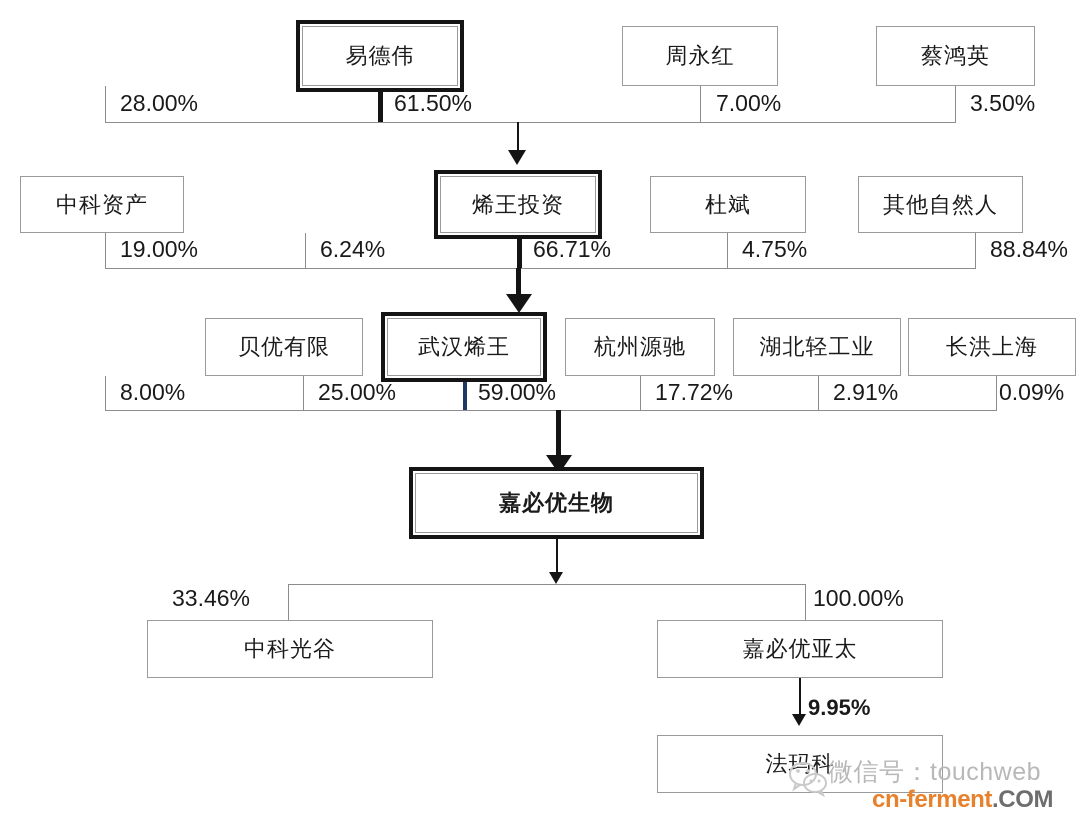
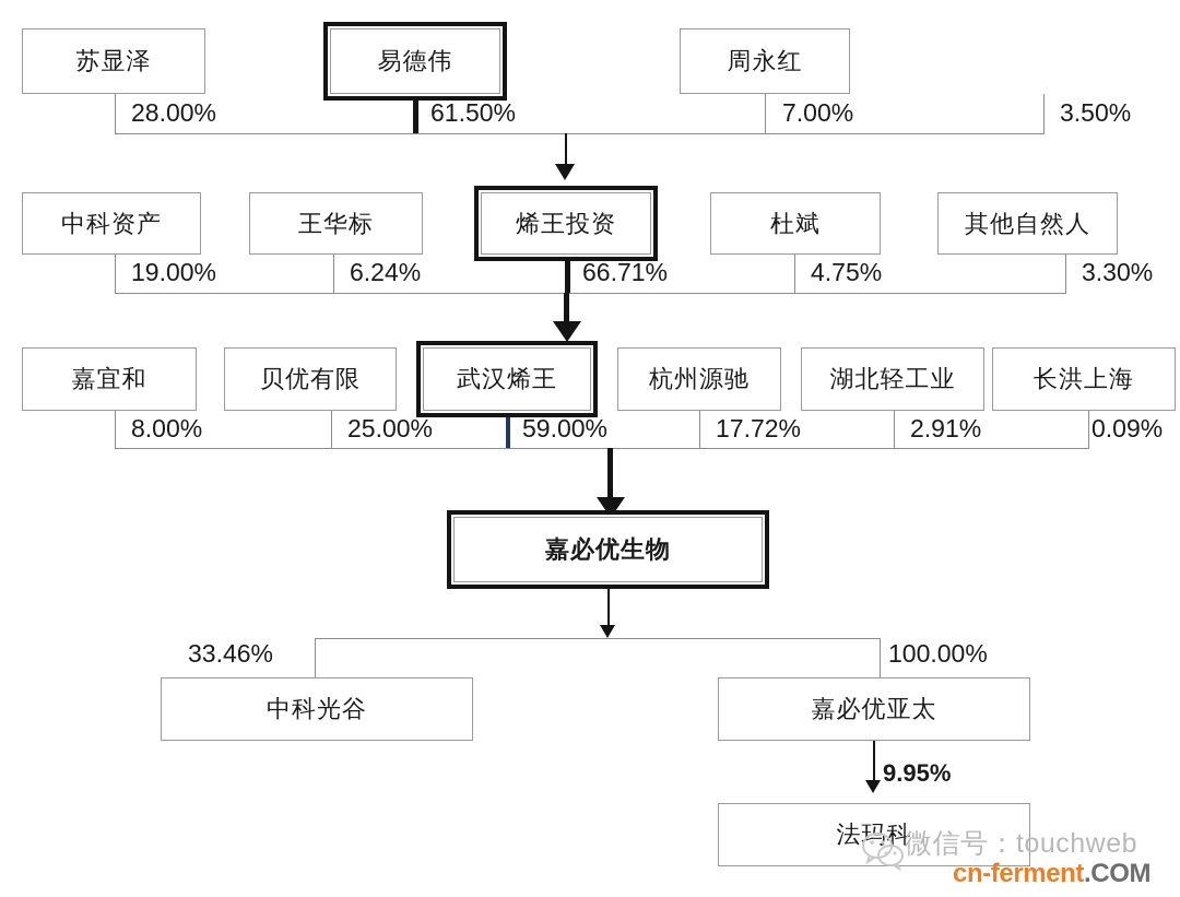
+ 苏显泽
  易德伟
  周永红
- 蔡鸿英
  28.00%
  61.50%
  7.00%
  3.50%
  中科资产
+ 王华标
  烯王投资
  杜斌
  其他自然人
  19.00%
  6.24%
  66.71%
  4.75%
- 88.84%
+ 3.30%
+ 嘉宜和
  贝优有限
  武汉烯王
  杭州源驰
  湖北轻工业
  长洪上海
  8.00%
  25.00%
  59.00%
  17.72%
  2.91%
  0.09%
  嘉必优生物
  33.46%
  100.00%
  中科光谷
  嘉必优亚太
  9.95%
  微信号：touchweb
  cn-ferment.COM
